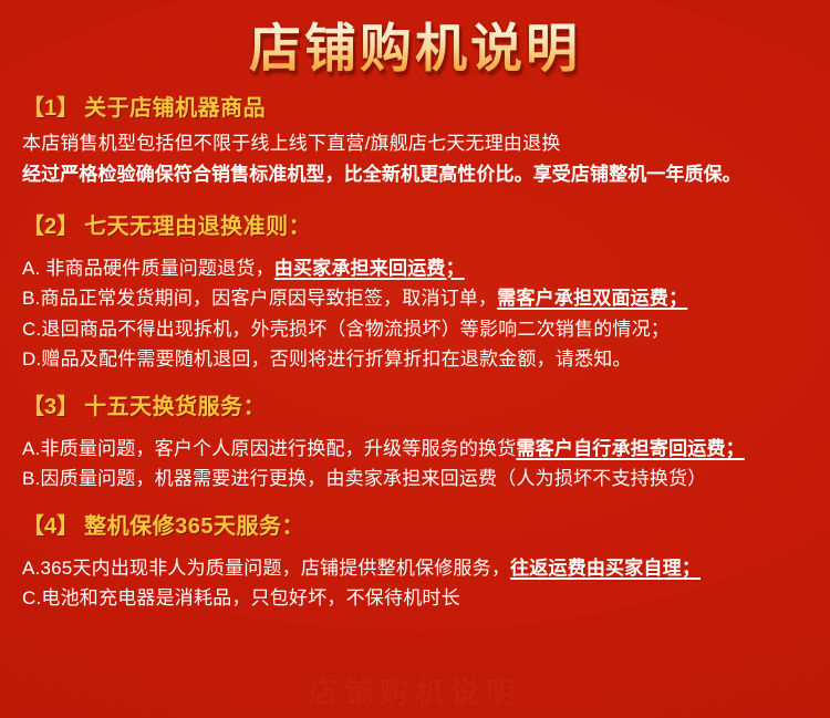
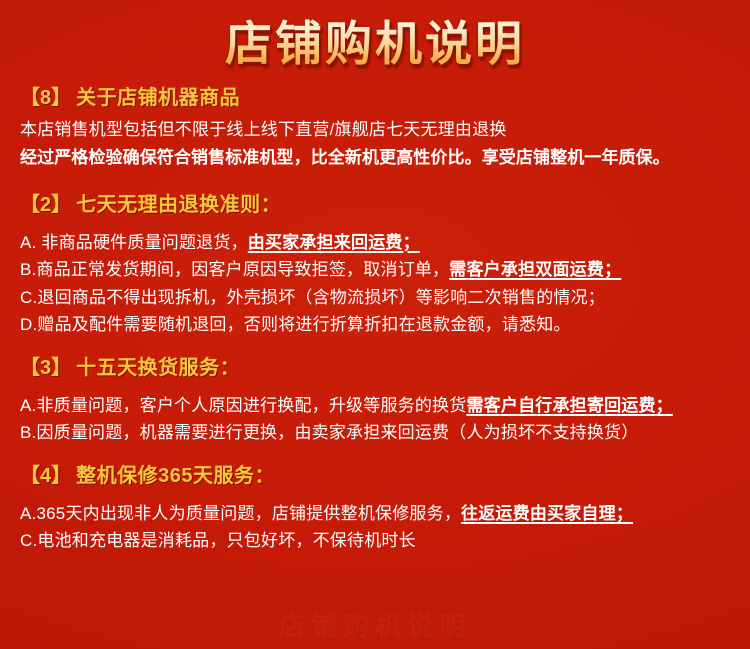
  店铺购机说明
- 【1】 关于店铺机器商品
+ 【8】 关于店铺机器商品
  本店销售机型包括但不限于线上线下直营/旗舰店七天无理由退换
  经过严格检验确保符合销售标准机型，比全新机更高性价比。享受店铺整机一年质保。
  【2】 七天无理由退换准则：
  A. 非商品硬件质量问题退货，由买家承担来回运费；
  B.商品正常发货期间，因客户原因导致拒签，取消订单，需客户承担双面运费；
  C.退回商品不得出现拆机，外壳损坏（含物流损坏）等影响二次销售的情况；
  D.赠品及配件需要随机退回，否则将进行折算折扣在退款金额，请悉知。
  【3】 十五天换货服务：
  A.非质量问题，客户个人原因进行换配，升级等服务的换货需客户自行承担寄回运费；
  B.因质量问题，机器需要进行更换，由卖家承担来回运费（人为损坏不支持换货）
  【4】 整机保修365天服务：
  A.365天内出现非人为质量问题，店铺提供整机保修服务，往返运费由买家自理；
  C.电池和充电器是消耗品，只包好坏，不保待机时长
